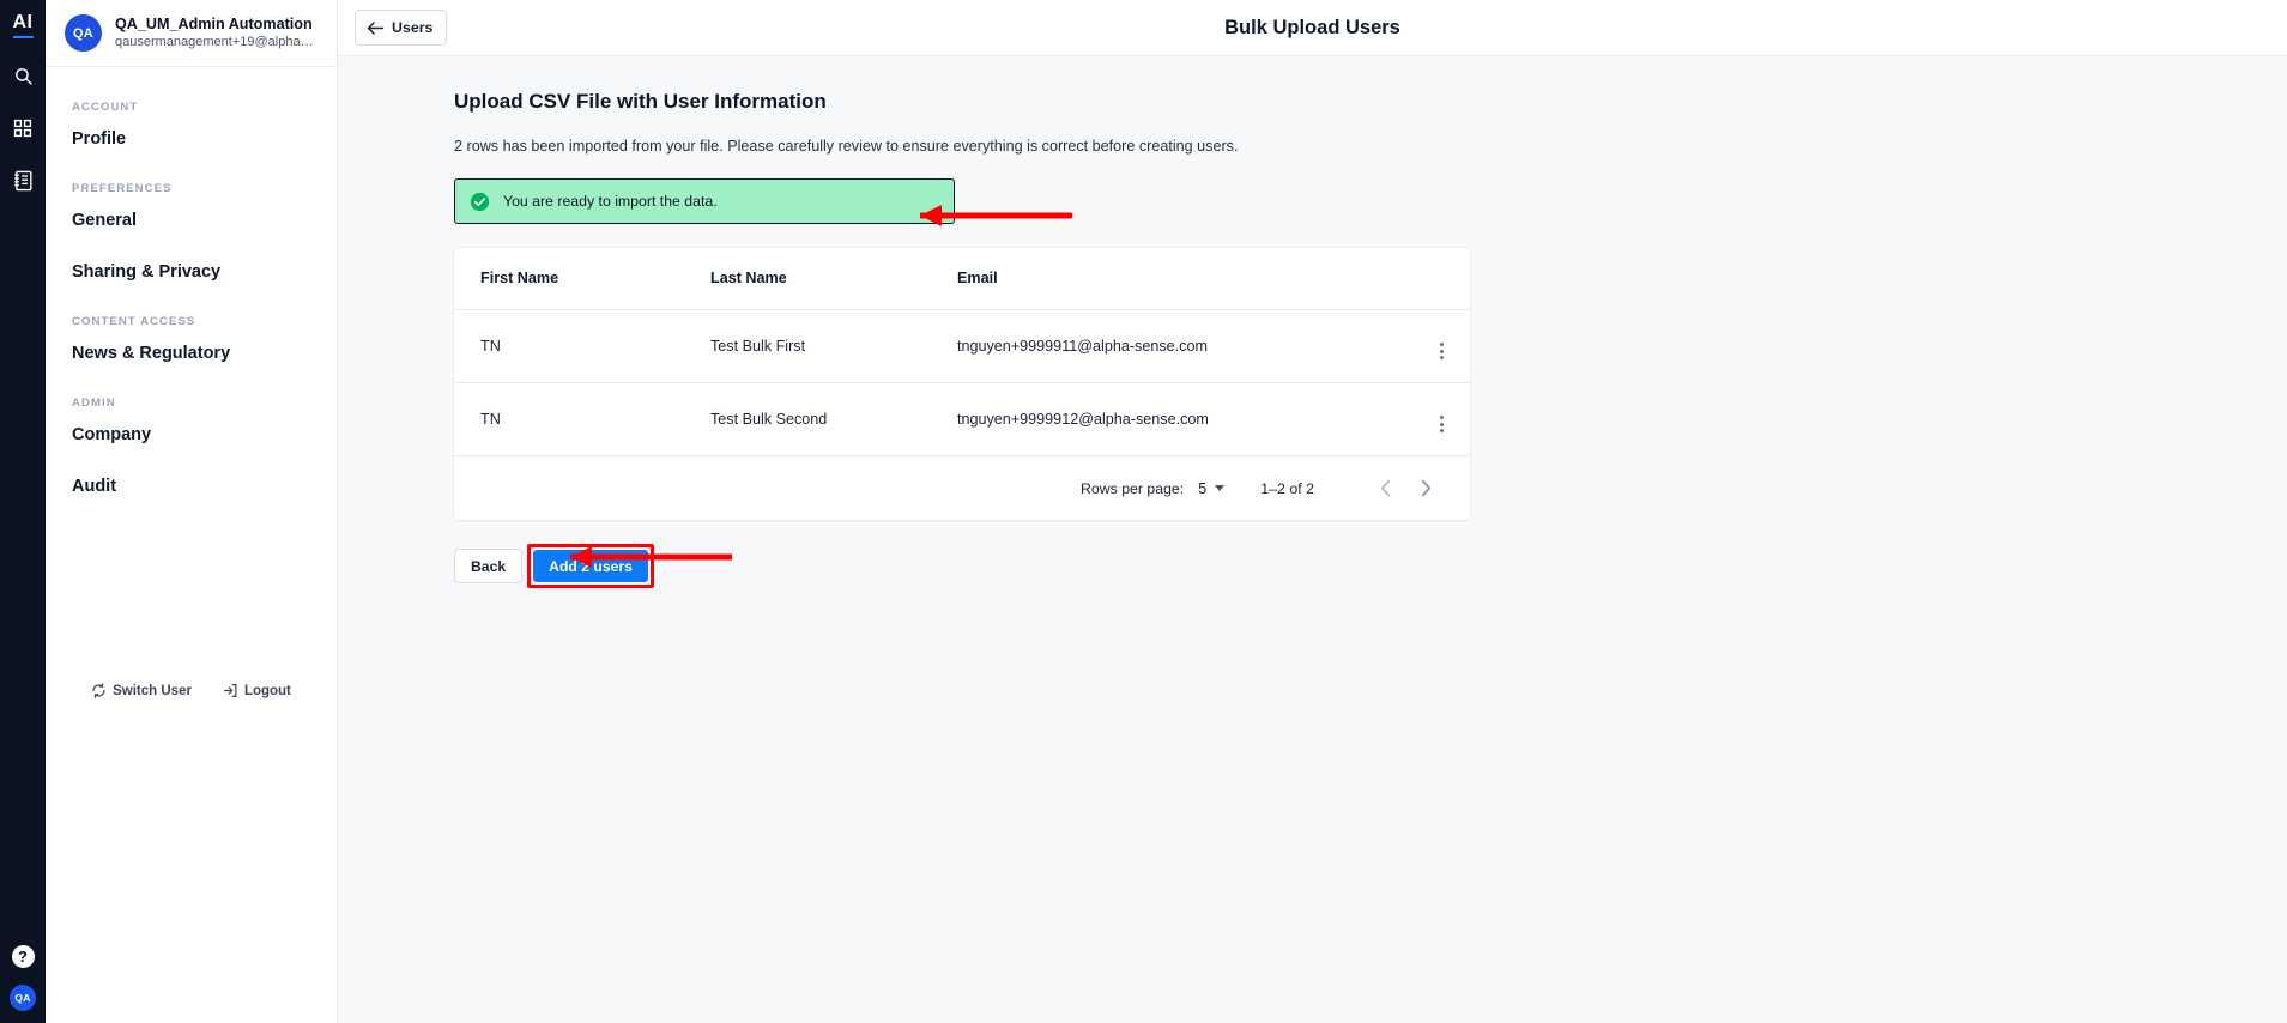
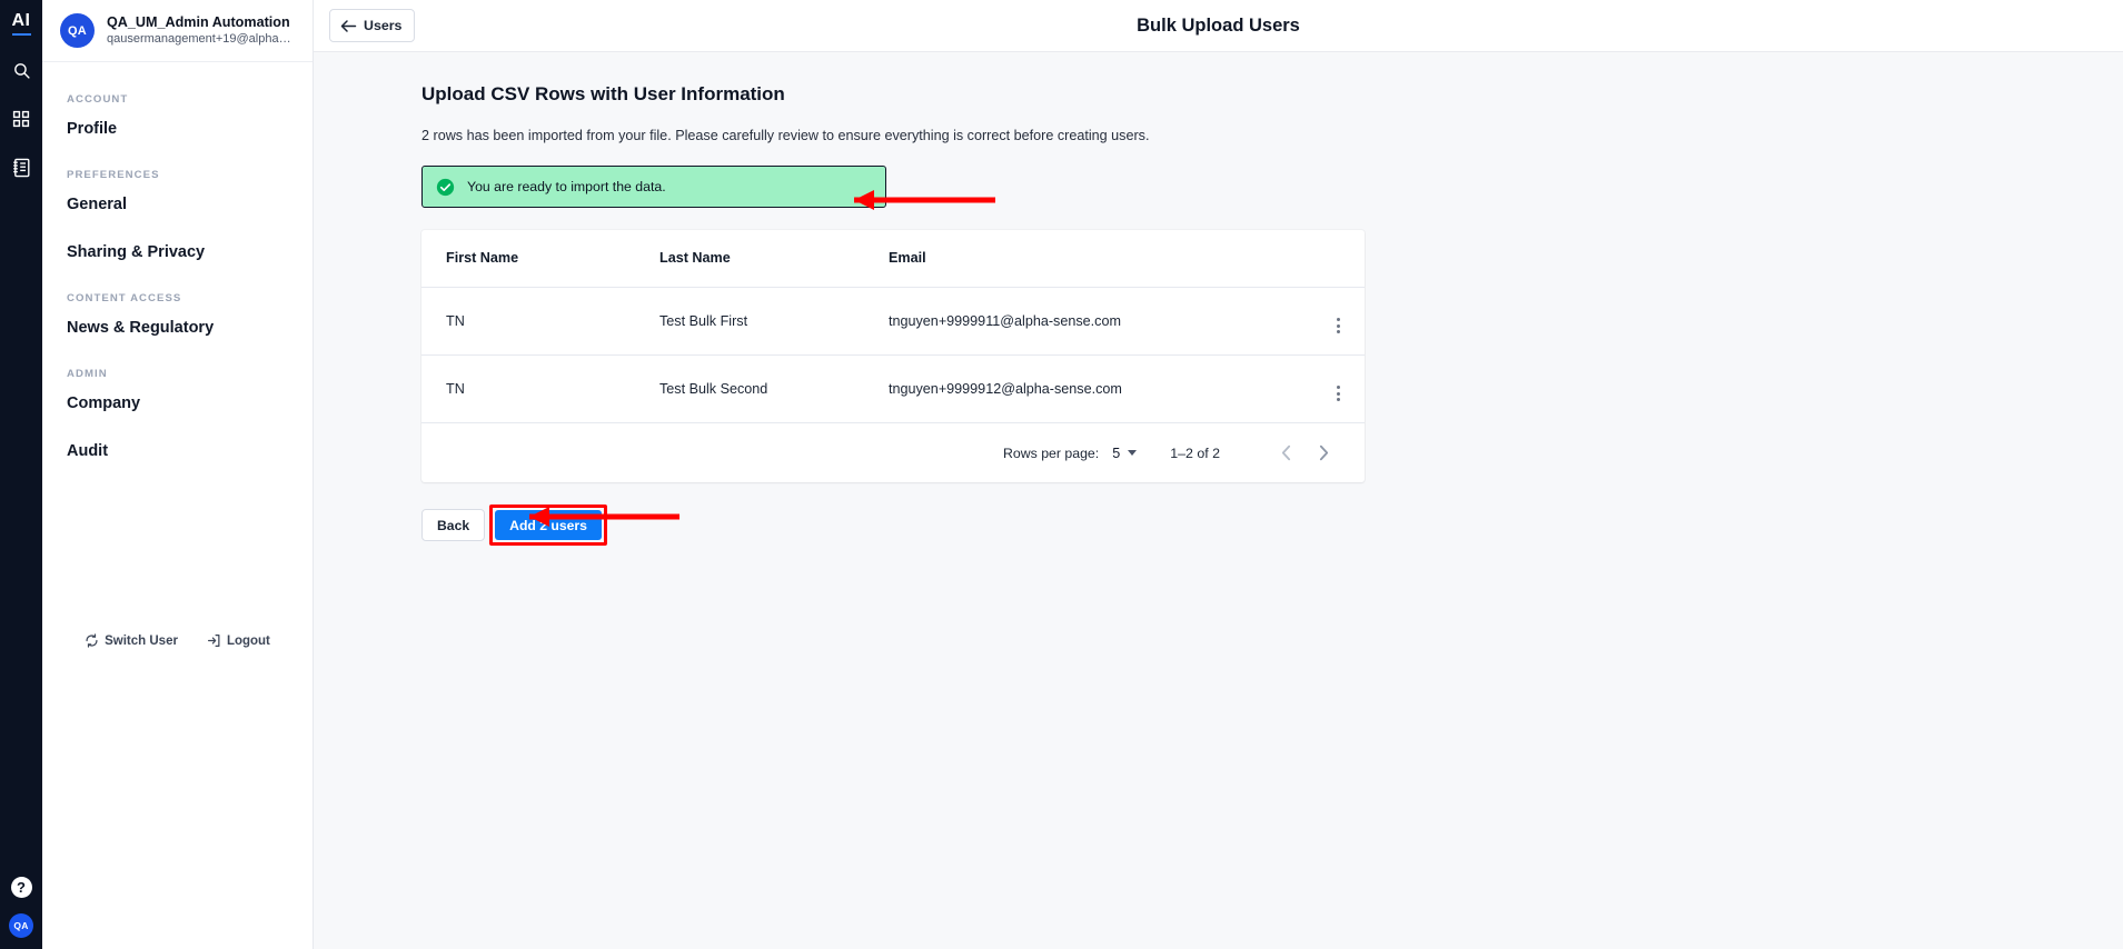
  AI
  ?
  QA
  QA
  QA_UM_Admin Automation
  qausermanagement+19@alpha-se
  ACCOUNT
  Profile
  PREFERENCES
  General
  Sharing & Privacy
  CONTENT ACCESS
  News & Regulatory
  ADMIN
  Company
  Audit
  Switch User
  Logout
  Users
  Bulk Upload Users
- Upload CSV File with User Information
+ Upload CSV Rows with User Information
  2 rows has been imported from your file. Please carefully review to ensure everything is correct before creating users.
  You are ready to import the data.
  First Name	Last Name	Email
  TN	Test Bulk First	tnguyen+9999911@alpha-sense.com
  TN	Test Bulk Second	tnguyen+9999912@alpha-sense.com
  Rows per page:
  5
  1–2 of 2
  Back
  Add 2 users
